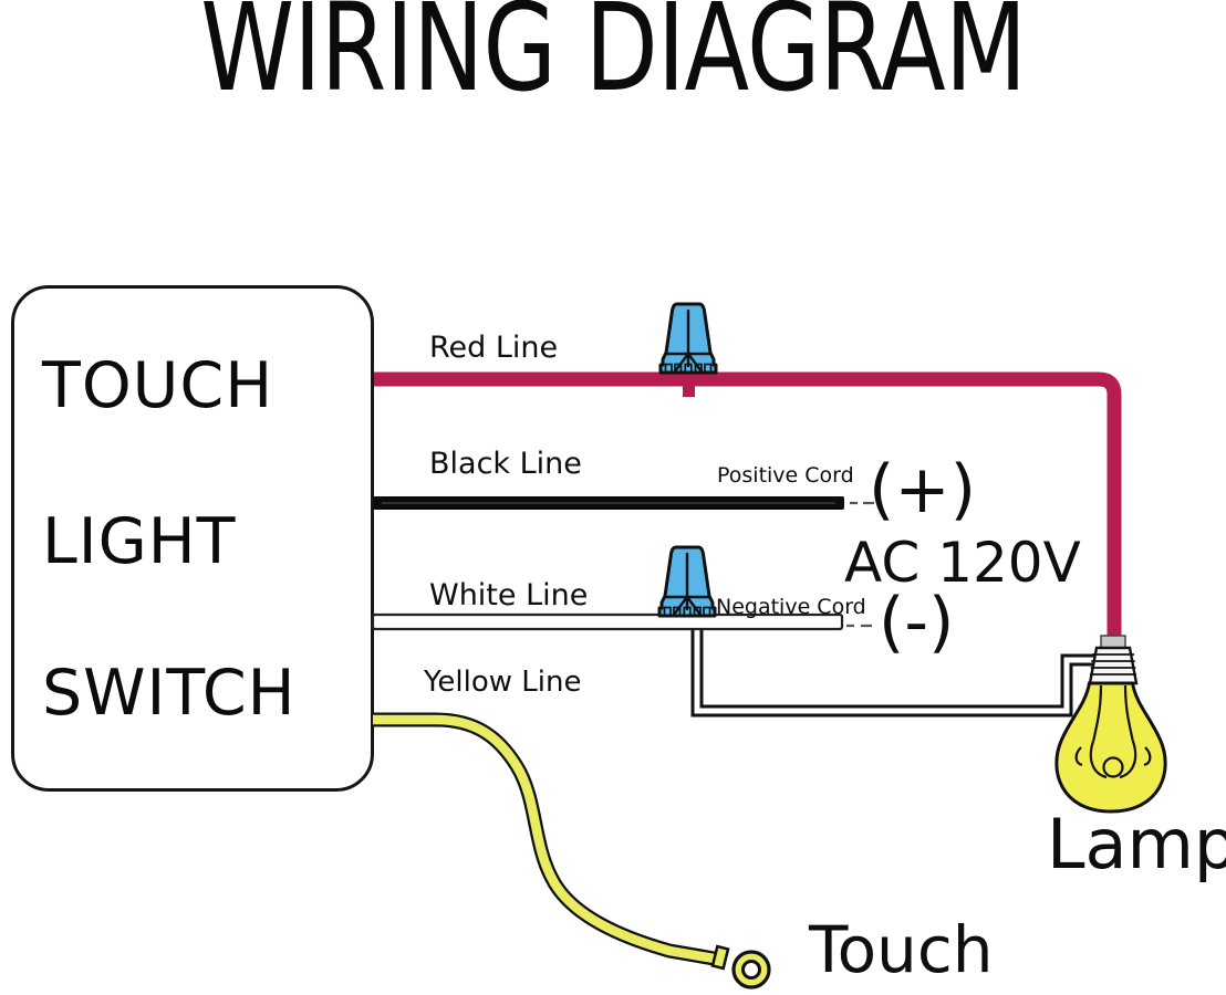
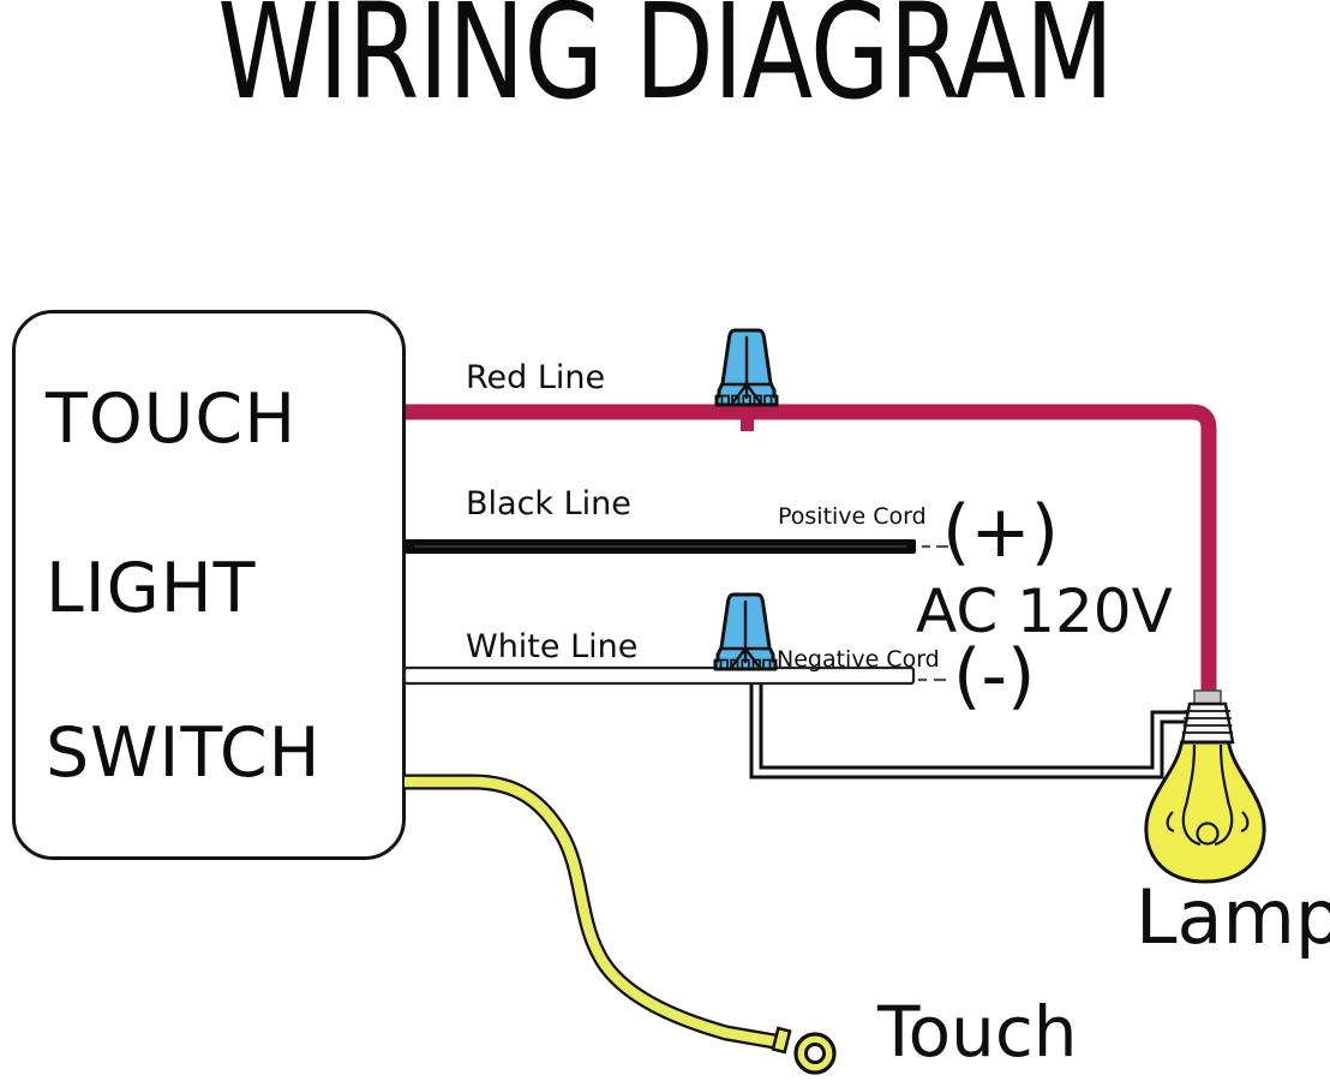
  WIRING DIAGRAM
  TOUCH
  LIGHT
  SWITCH
  Red Line
  Black Line
  White Line
- Yellow Line
  Positive Cord
  Negative Cord
  (+)
  AC 120V
  (-)
  Lamp
  Touch
